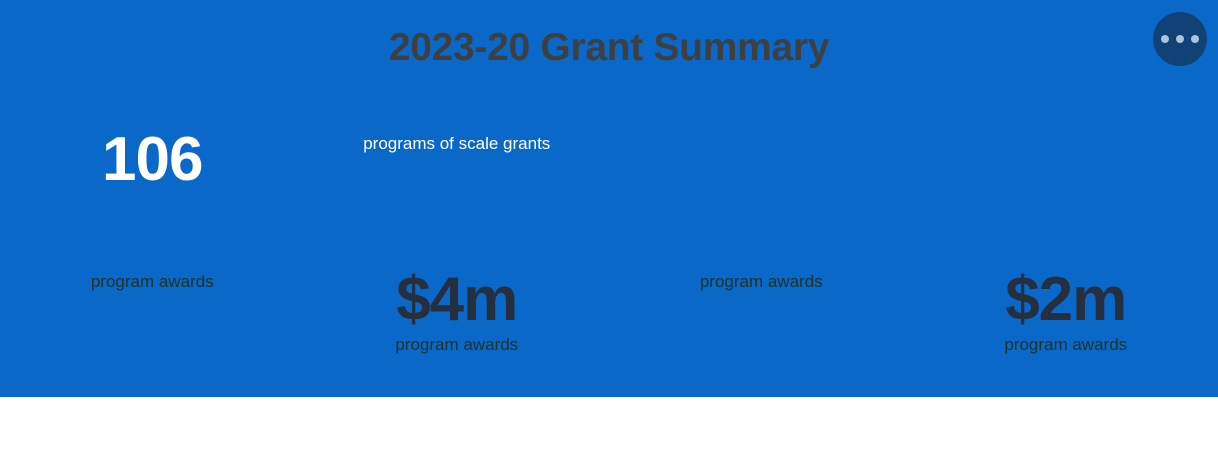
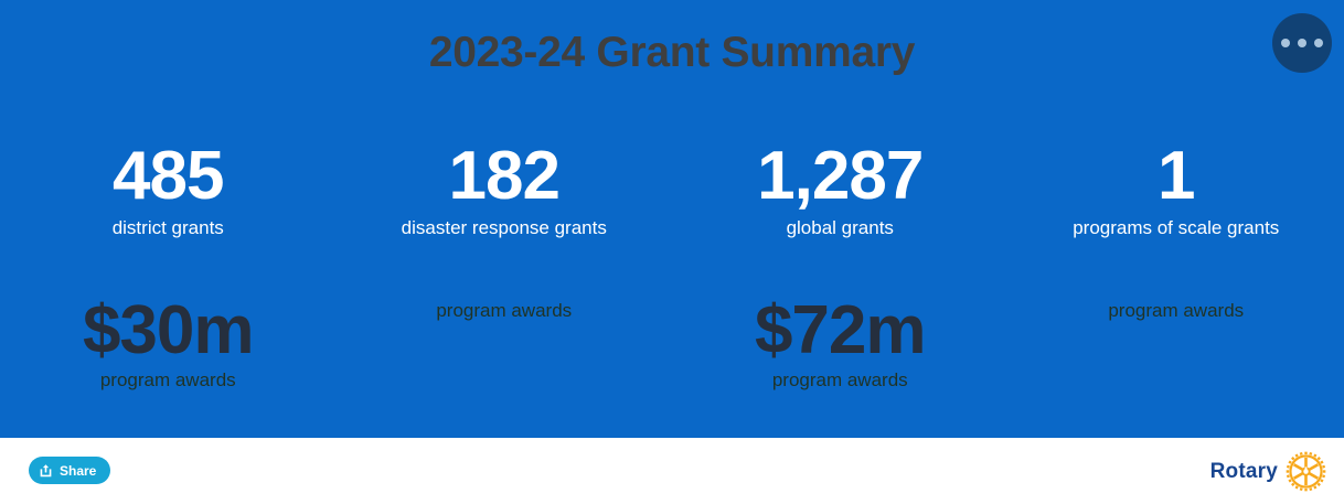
- 2023-20 Grant Summary
+ 2023-24 Grant Summary
+ 485
+ district grants
- 106
+ 182
+ disaster response grants
+ 1,287
+ global grants
+ 1
  programs of scale grants
+ $30m
  program awards
- $4m
  program awards
+ $72m
  program awards
- $2m
  program awards
+ Share
+ Rotary
